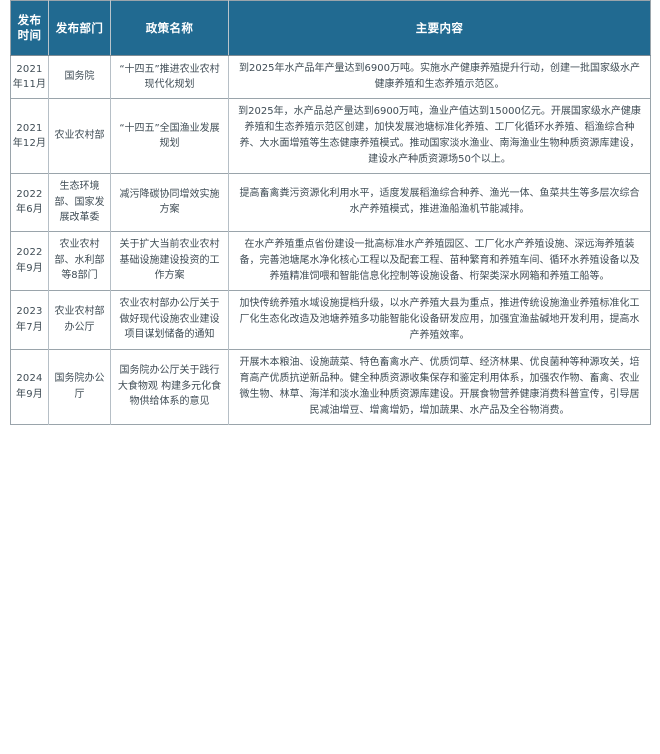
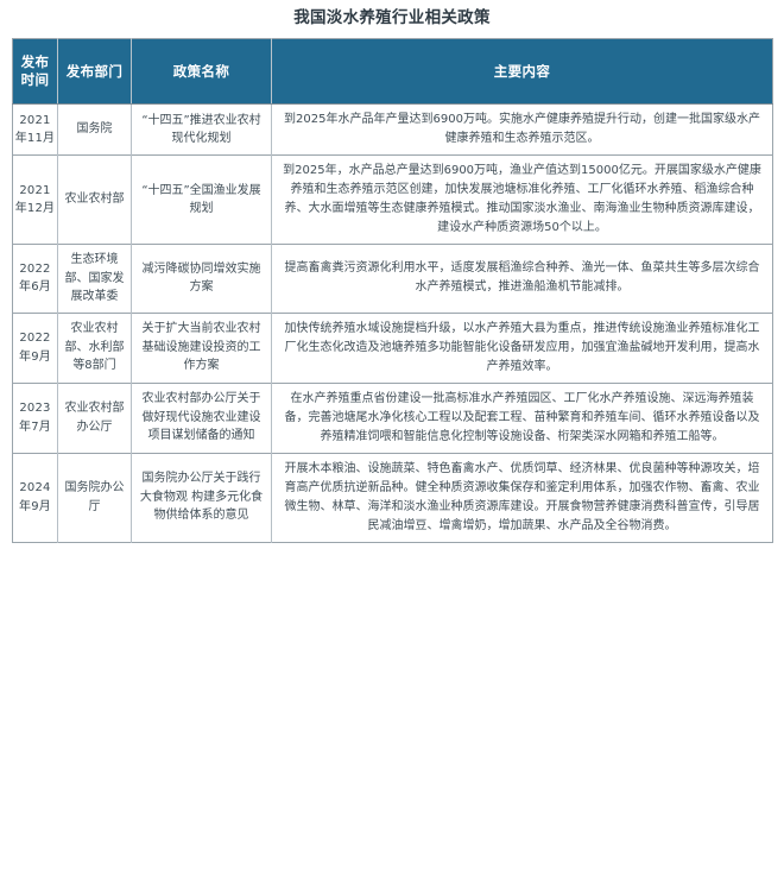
+ 我国淡水养殖行业相关政策
  发布 时间	发布部门	政策名称	主要内容
  2021年11月	国务院	“十四五”推进农业农村现代化规划	到2025年水产品年产量达到6900万吨。实施水产健康养殖提升行动，创建一批国家级水产健康养殖和生态养殖示范区。
  2021年12月	农业农村部	“十四五”全国渔业发展规划	到2025年，水产品总产量达到6900万吨，渔业产值达到15000亿元。开展国家级水产健康养殖和生态养殖示范区创建，加快发展池塘标准化养殖、工厂化循环水养殖、稻渔综合种养、大水面增殖等生态健康养殖模式。推动国家淡水渔业、南海渔业生物种质资源库建设，建设水产种质资源场50个以上。
  2022年6月	生态环境部、国家发展改革委	减污降碳协同增效实施方案	提高畜禽粪污资源化利用水平，适度发展稻渔综合种养、渔光一体、鱼菜共生等多层次综合水产养殖模式，推进渔船渔机节能减排。
- 2022年9月	农业农村部、水利部等8部门	关于扩大当前农业农村基础设施建设投资的工作方案	在水产养殖重点省份建设一批高标准水产养殖园区、工厂化水产养殖设施、深远海养殖装备，完善池塘尾水净化核心工程以及配套工程、苗种繁育和养殖车间、循环水养殖设备以及养殖精准饲喂和智能信息化控制等设施设备、桁架类深水网箱和养殖工船等。
+ 2022年9月	农业农村部、水利部等8部门	关于扩大当前农业农村基础设施建设投资的工作方案	加快传统养殖水域设施提档升级，以水产养殖大县为重点，推进传统设施渔业养殖标准化工厂化生态化改造及池塘养殖多功能智能化设备研发应用，加强宜渔盐碱地开发利用，提高水产养殖效率。
- 2023年7月	农业农村部办公厅	农业农村部办公厅关于做好现代设施农业建设项目谋划储备的通知	加快传统养殖水域设施提档升级，以水产养殖大县为重点，推进传统设施渔业养殖标准化工厂化生态化改造及池塘养殖多功能智能化设备研发应用，加强宜渔盐碱地开发利用，提高水产养殖效率。
+ 2023年7月	农业农村部办公厅	农业农村部办公厅关于做好现代设施农业建设项目谋划储备的通知	在水产养殖重点省份建设一批高标准水产养殖园区、工厂化水产养殖设施、深远海养殖装备，完善池塘尾水净化核心工程以及配套工程、苗种繁育和养殖车间、循环水养殖设备以及养殖精准饲喂和智能信息化控制等设施设备、桁架类深水网箱和养殖工船等。
  2024年9月	国务院办公厅	国务院办公厅关于践行大食物观 构建多元化食物供给体系的意见	开展木本粮油、设施蔬菜、特色畜禽水产、优质饲草、经济林果、优良菌种等种源攻关，培育高产优质抗逆新品种。健全种质资源收集保存和鉴定利用体系，加强农作物、畜禽、农业微生物、林草、海洋和淡水渔业种质资源库建设。开展食物营养健康消费科普宣传，引导居民减油增豆、增禽增奶，增加蔬果、水产品及全谷物消费。
